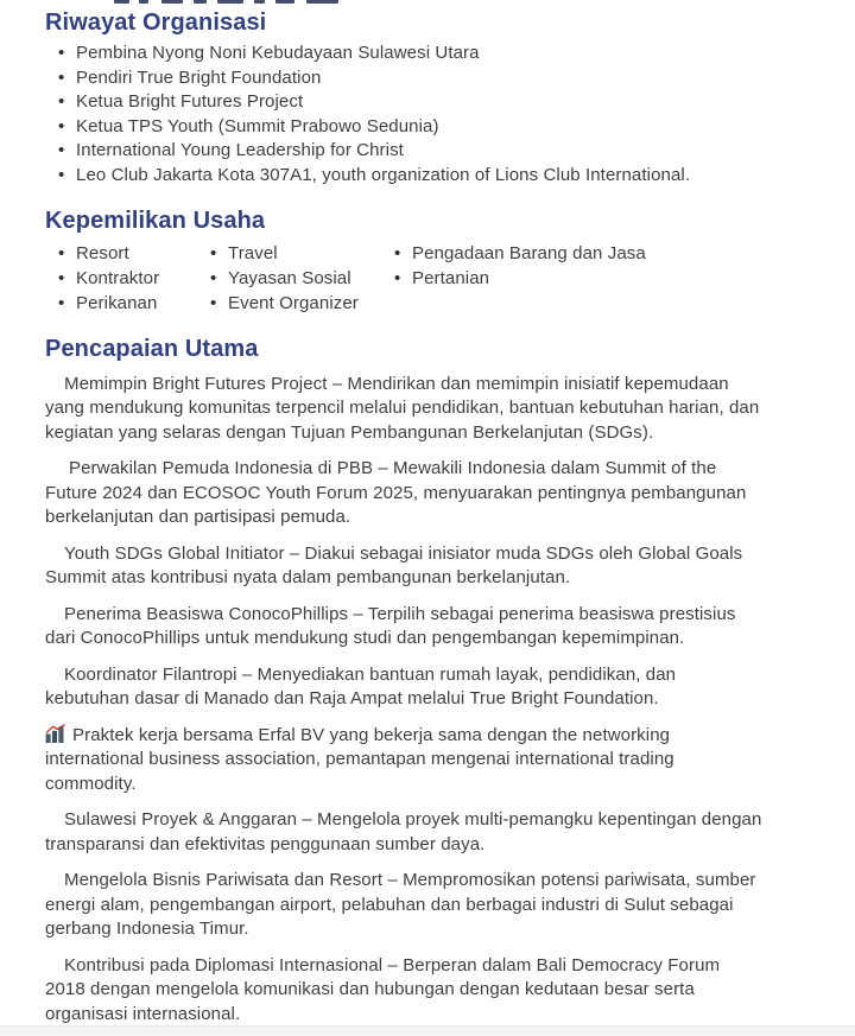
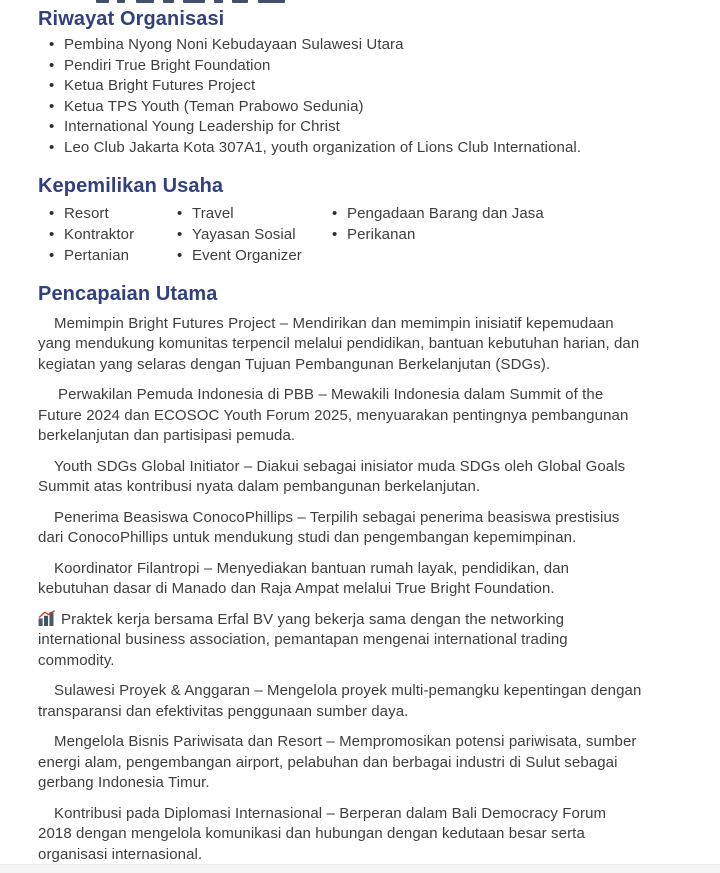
  Riwayat Organisasi
  Pembina Nyong Noni Kebudayaan Sulawesi Utara
  Pendiri True Bright Foundation
  Ketua Bright Futures Project
- Ketua TPS Youth (Summit Prabowo Sedunia)
+ Ketua TPS Youth (Teman Prabowo Sedunia)
  International Young Leadership for Christ
  Leo Club Jakarta Kota 307A1, youth organization of Lions Club International.
  Kepemilikan Usaha
  Resort
  Kontraktor
- Perikanan
+ Pertanian
  Travel
  Yayasan Sosial
  Event Organizer
  Pengadaan Barang dan Jasa
- Pertanian
+ Perikanan
  Pencapaian Utama
  Memimpin Bright Futures Project – Mendirikan dan memimpin inisiatif kepemudaan yang mendukung komunitas terpencil melalui pendidikan, bantuan kebutuhan harian, dan kegiatan yang selaras dengan Tujuan Pembangunan Berkelanjutan (SDGs).
  Perwakilan Pemuda Indonesia di PBB – Mewakili Indonesia dalam Summit of the Future 2024 dan ECOSOC Youth Forum 2025, menyuarakan pentingnya pembangunan berkelanjutan dan partisipasi pemuda.
  Youth SDGs Global Initiator – Diakui sebagai inisiator muda SDGs oleh Global Goals Summit atas kontribusi nyata dalam pembangunan berkelanjutan.
  Penerima Beasiswa ConocoPhillips – Terpilih sebagai penerima beasiswa prestisius dari ConocoPhillips untuk mendukung studi dan pengembangan kepemimpinan.
  Koordinator Filantropi – Menyediakan bantuan rumah layak, pendidikan, dan kebutuhan dasar di Manado dan Raja Ampat melalui True Bright Foundation.
  Praktek kerja bersama Erfal BV yang bekerja sama dengan the networking international business association, pemantapan mengenai international trading commodity.
  Sulawesi Proyek & Anggaran – Mengelola proyek multi-pemangku kepentingan dengan transparansi dan efektivitas penggunaan sumber daya.
  Mengelola Bisnis Pariwisata dan Resort – Mempromosikan potensi pariwisata, sumber energi alam, pengembangan airport, pelabuhan dan berbagai industri di Sulut sebagai gerbang Indonesia Timur.
  Kontribusi pada Diplomasi Internasional – Berperan dalam Bali Democracy Forum 2018 dengan mengelola komunikasi dan hubungan dengan kedutaan besar serta organisasi internasional.
